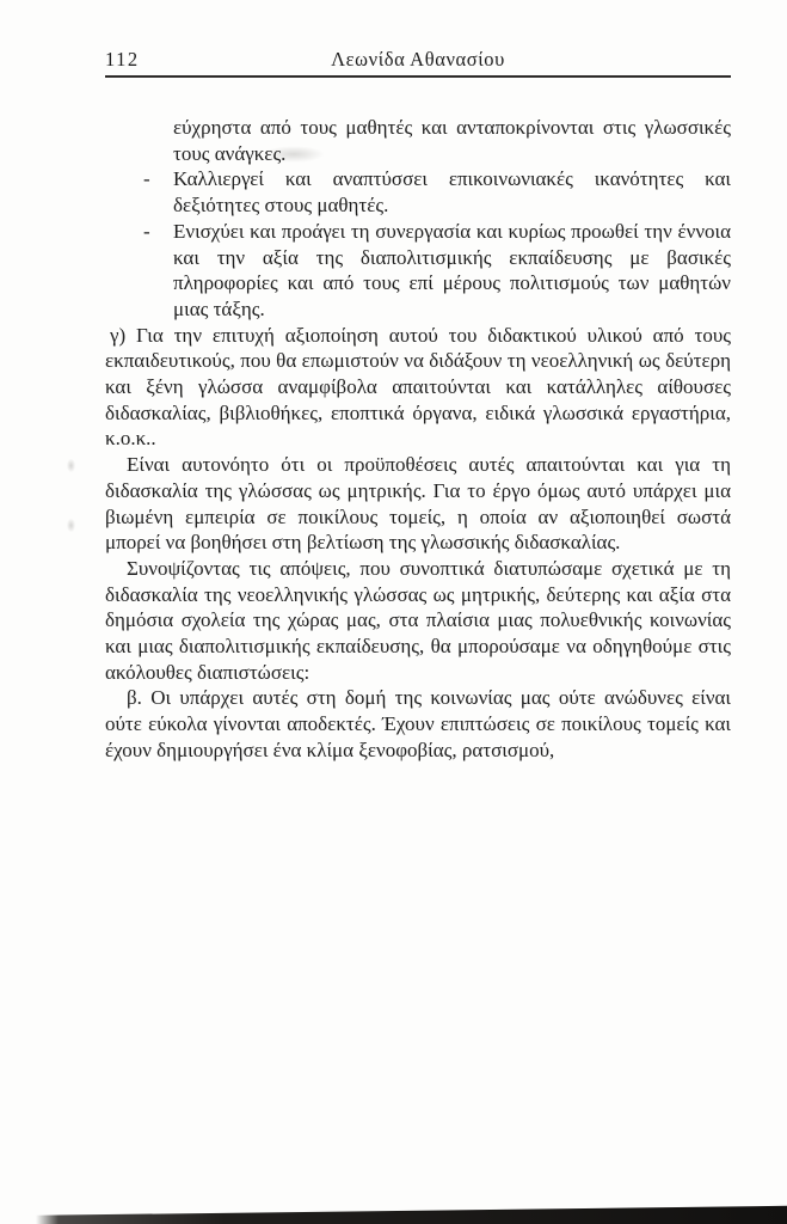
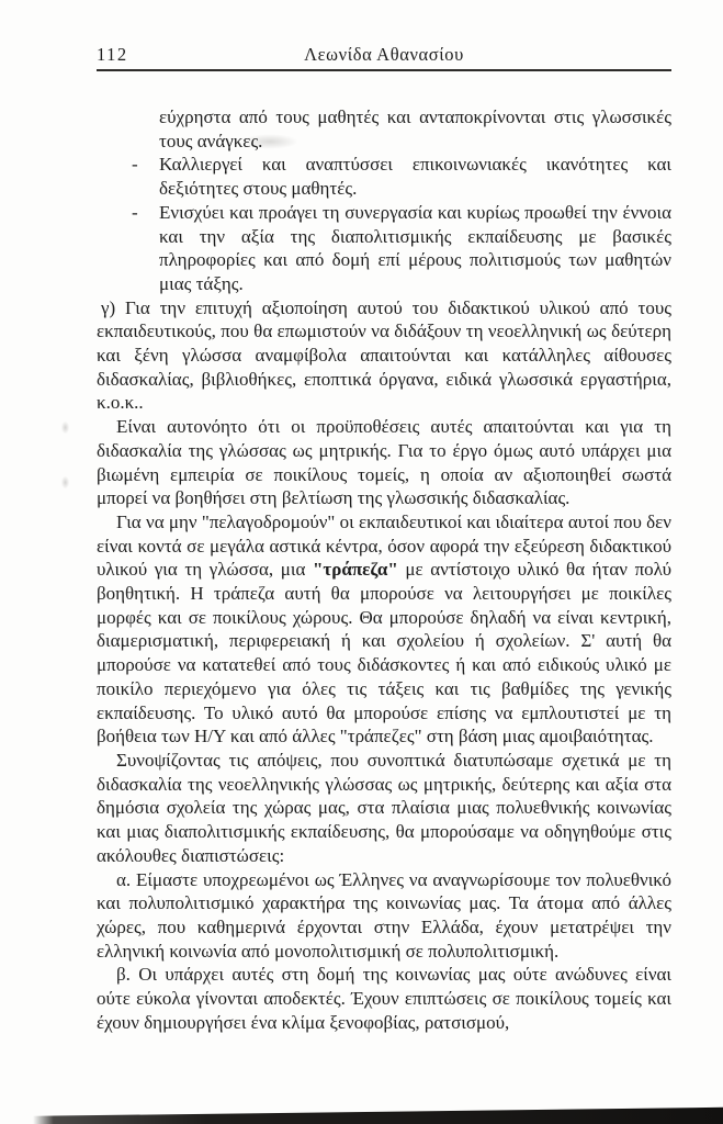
  112
  Λεωνίδα Αθανασίου
  εύχρηστα από τους μαθητές και ανταποκρίνονται στις γλωσσικές τους ανάγκες.
  -
  Καλλιεργεί και αναπτύσσει επικοινωνιακές ικανότητες και δεξιότητες στους μαθητές.
  -
- Ενισχύει και προάγει τη συνεργασία και κυρίως προωθεί την έννοια και την αξία της διαπολιτισμικής εκπαίδευσης με βασικές πληροφορίες και από τους επί μέρους πολιτισμούς των μαθητών μιας τάξης.
+ Ενισχύει και προάγει τη συνεργασία και κυρίως προωθεί την έννοια και την αξία της διαπολιτισμικής εκπαίδευσης με βασικές πληροφορίες και από δομή επί μέρους πολιτισμούς των μαθητών μιας τάξης.
  γ) Για την επιτυχή αξιοποίηση αυτού του διδακτικού υλικού από τους εκπαιδευτικούς, που θα επωμιστούν να διδάξουν τη νεοελληνική ως δεύτερη και ξένη γλώσσα αναμφίβολα απαιτούνται και κατάλληλες αίθουσες διδασκαλίας, βιβλιοθήκες, εποπτικά όργανα, ειδικά γλωσσικά εργαστήρια, κ.ο.κ..
  Είναι αυτονόητο ότι οι προϋποθέσεις αυτές απαιτούνται και για τη διδασκαλία της γλώσσας ως μητρικής. Για το έργο όμως αυτό υπάρχει μια βιωμένη εμπειρία σε ποικίλους τομείς, η οποία αν αξιοποιηθεί σωστά μπορεί να βοηθήσει στη βελτίωση της γλωσσικής διδασκαλίας.
+ Για να μην "πελαγοδρομούν" οι εκπαιδευτικοί και ιδιαίτερα αυτοί που δεν είναι κοντά σε μεγάλα αστικά κέντρα, όσον αφορά την εξεύρεση διδακτικού υλικού για τη γλώσσα, μια "τράπεζα" με αντίστοιχο υλικό θα ήταν πολύ βοηθητική. Η τράπεζα αυτή θα μπορούσε να λειτουργήσει με ποικίλες μορφές και σε ποικίλους χώρους. Θα μπορούσε δηλαδή να είναι κεντρική, διαμερισματική, περιφερειακή ή και σχολείου ή σχολείων. Σ' αυτή θα μπορούσε να κατατεθεί από τους διδάσκοντες ή και από ειδικούς υλικό με ποικίλο περιεχόμενο για όλες τις τάξεις και τις βαθμίδες της γενικής εκπαίδευσης. Το υλικό αυτό θα μπορούσε επίσης να εμπλουτιστεί με τη βοήθεια των Η/Υ και από άλλες "τράπεζες" στη βάση μιας αμοιβαιότητας.
  Συνοψίζοντας τις απόψεις, που συνοπτικά διατυπώσαμε σχετικά με τη διδασκαλία της νεοελληνικής γλώσσας ως μητρικής, δεύτερης και αξία στα δημόσια σχολεία της χώρας μας, στα πλαίσια μιας πολυεθνικής κοινωνίας και μιας διαπολιτισμικής εκπαίδευσης, θα μπορούσαμε να οδηγηθούμε στις ακόλουθες διαπιστώσεις:
+ α. Είμαστε υποχρεωμένοι ως Έλληνες να αναγνωρίσουμε τον πολυεθνικό και πολυπολιτισμικό χαρακτήρα της κοινωνίας μας. Τα άτομα από άλλες χώρες, που καθημερινά έρχονται στην Ελλάδα, έχουν μετατρέψει την ελληνική κοινωνία από μονοπολιτισμική σε πολυπολιτισμική.
  β. Οι υπάρχει αυτές στη δομή της κοινωνίας μας ούτε ανώδυνες είναι ούτε εύκολα γίνονται αποδεκτές. Έχουν επιπτώσεις σε ποικίλους τομείς και έχουν δημιουργήσει ένα κλίμα ξενοφοβίας, ρατσισμού,
